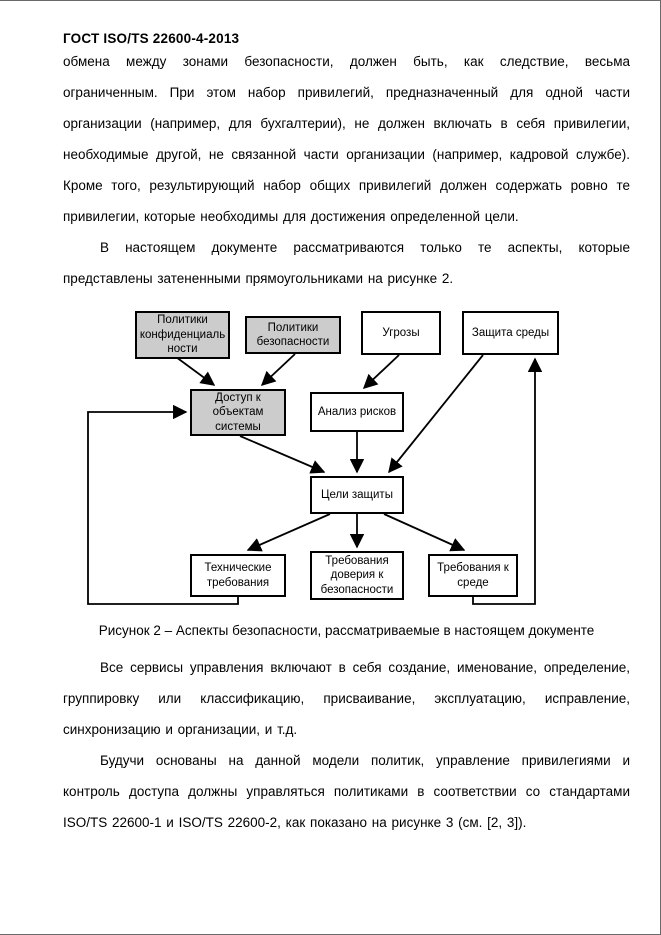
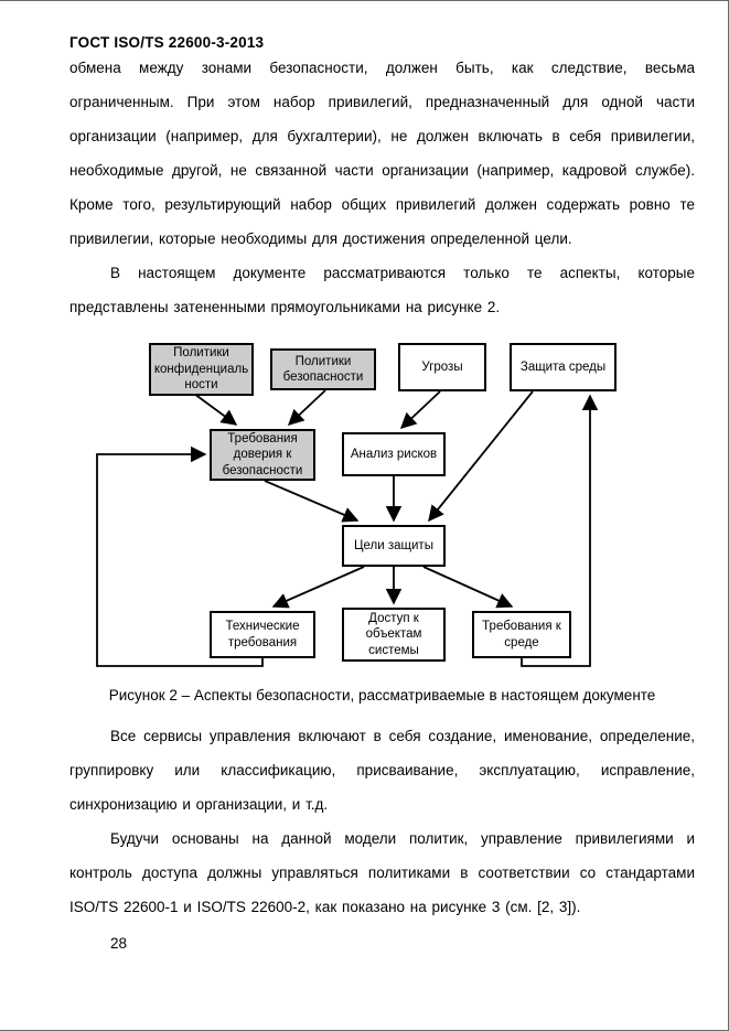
- ГОСТ ISO/TS 22600-4-2013
+ ГОСТ ISO/TS 22600-3-2013
  обмена между зонами безопасности, должен быть, как следствие, весьма ограниченным. При этом набор привилегий, предназначенный для одной части организации (например, для бухгалтерии), не должен включать в себя привилегии, необходимые другой, не связанной части организации (например, кадровой службе). Кроме того, результирующий набор общих привилегий должен содержать ровно те привилегии, которые необходимы для достижения определенной цели.
  В настоящем документе рассматриваются только те аспекты, которые представлены затененными прямоугольниками на рисунке 2.
  Политики конфиденциаль ности
  Политики безопасности
  Угрозы
  Защита среды
- Доступ к объектам системы
+ Требования доверия к безопасности
  Анализ рисков
  Цели защиты
  Технические требования
- Требования доверия к безопасности
+ Доступ к объектам системы
  Требования к среде
  Рисунок 2 – Аспекты безопасности, рассматриваемые в настоящем документе
  Все сервисы управления включают в себя создание, именование, определение, группировку или классификацию, присваивание, эксплуатацию, исправление, синхронизацию и организации, и т.д.
  Будучи основаны на данной модели политик, управление привилегиями и контроль доступа должны управляться политиками в соответствии со стандартами ISO/TS 22600-1 и ISO/TS 22600-2, как показано на рисунке 3 (см. [2, 3]).
+ 28
